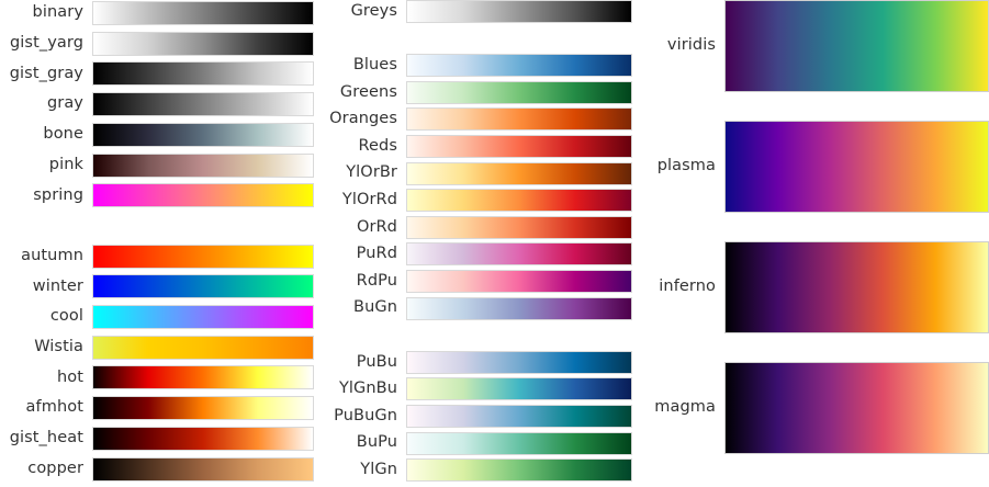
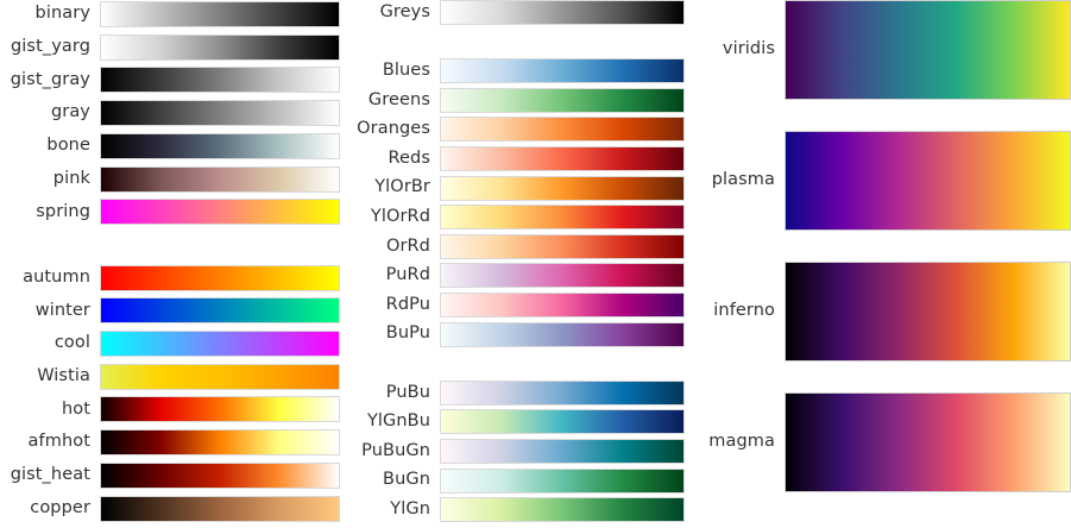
  binary
  gist_yarg
  gist_gray
  gray
  bone
  pink
  spring
  autumn
  winter
  cool
  Wistia
  hot
  afmhot
  gist_heat
  copper
  Greys
  Blues
  Greens
  Oranges
  Reds
  YlOrBr
  YlOrRd
  OrRd
  PuRd
  RdPu
- BuGn
+ BuPu
  PuBu
  YlGnBu
  PuBuGn
- BuPu
+ BuGn
  YlGn
  viridis
  plasma
  inferno
  magma
